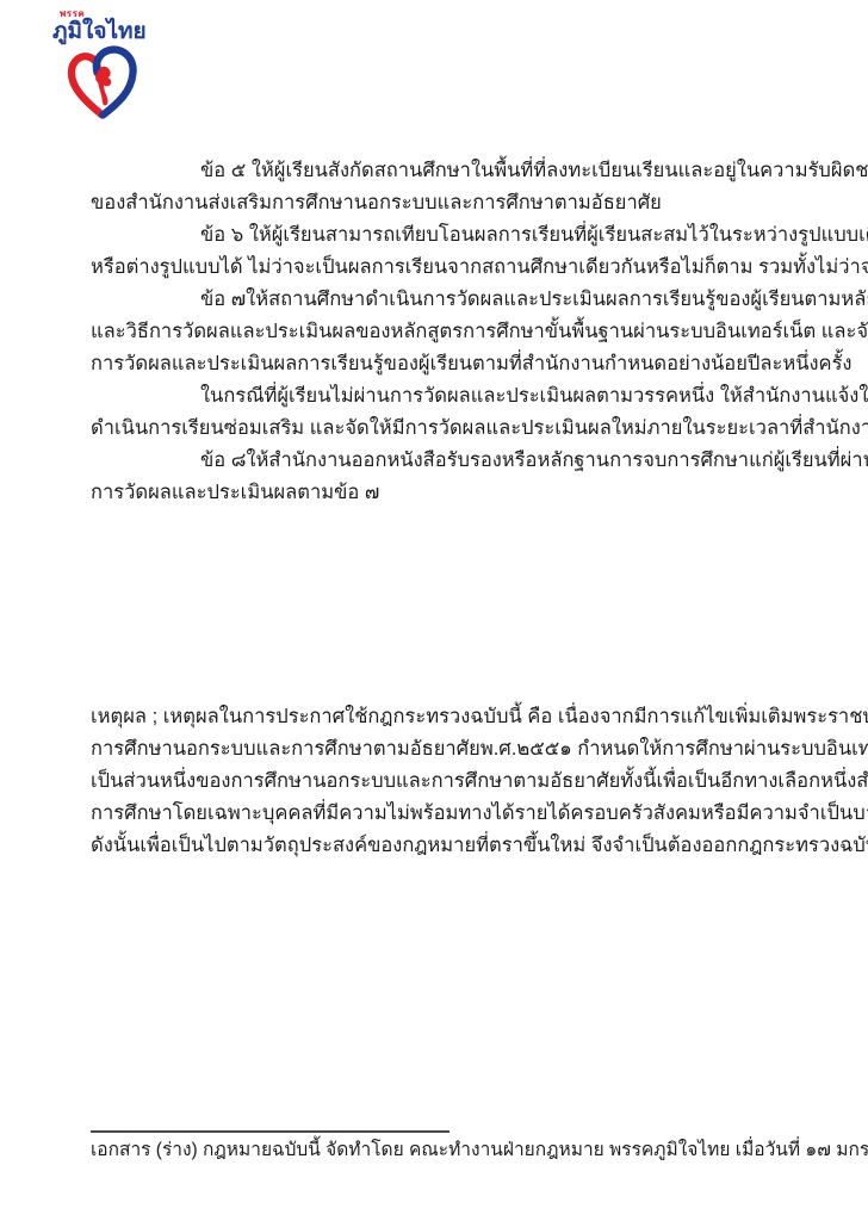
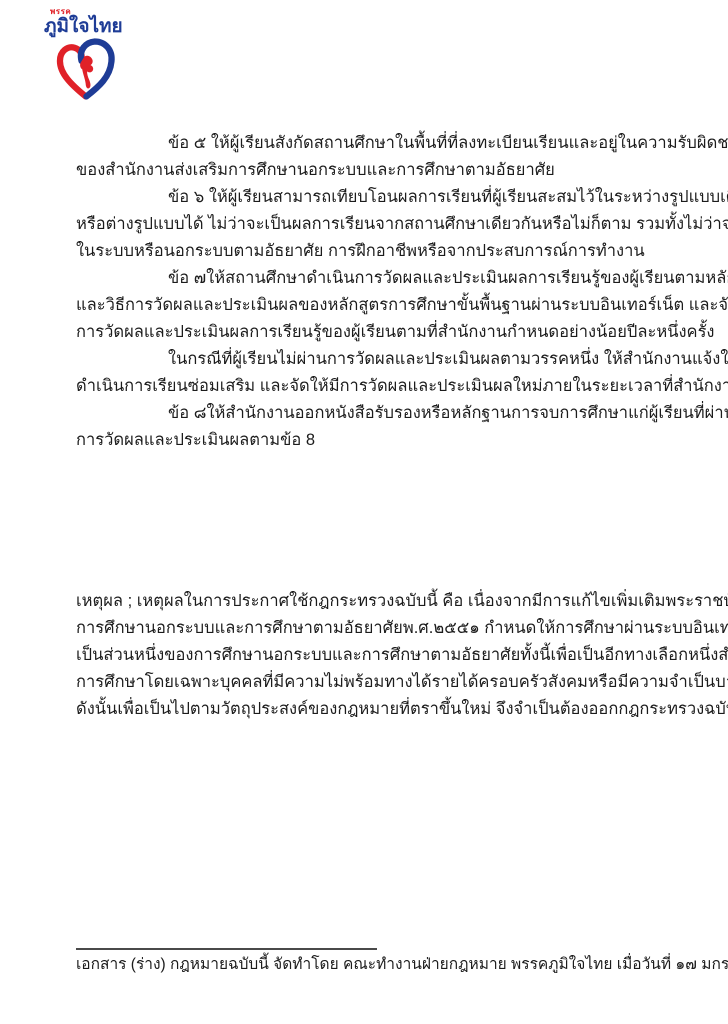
  พรรค
  ภูมิใจไทย
  ข้อ ๕ ให้ผู้เรียนสังกัดสถานศึกษาในพื้นที่ที่ลงทะเบียนเรียนและอยู่ในความรับผิดช
  ของสำนักงานส่งเสริมการศึกษานอกระบบและการศึกษาตามอัธยาศัย
  ข้อ ๖ ให้ผู้เรียนสามารถเทียบโอนผลการเรียนที่ผู้เรียนสะสมไว้ในระหว่างรูปแบบเ
  หรือต่างรูปแบบได้ ไม่ว่าจะเป็นผลการเรียนจากสถานศึกษาเดียวกันหรือไม่ก็ตาม รวมทั้งไม่ว่าจ
+ ในระบบหรือนอกระบบตามอัธยาศัย การฝึกอาชีพหรือจากประสบการณ์การทำงาน
  ข้อ ๗ให้สถานศึกษาดำเนินการวัดผลและประเมินผลการเรียนรู้ของผู้เรียนตามหลั
  และวิธีการวัดผลและประเมินผลของหลักสูตรการศึกษาขั้นพื้นฐานผ่านระบบอินเทอร์เน็ต และจั
  การวัดผลและประเมินผลการเรียนรู้ของผู้เรียนตามที่สำนักงานกำหนดอย่างน้อยปีละหนึ่งครั้ง
  ในกรณีที่ผู้เรียนไม่ผ่านการวัดผลและประเมินผลตามวรรคหนึ่ง ให้สำนักงานแจ้งใ
  ดำเนินการเรียนซ่อมเสริม และจัดให้มีการวัดผลและประเมินผลใหม่ภายในระยะเวลาที่สำนักงา
  ข้อ ๘ให้สำนักงานออกหนังสือรับรองหรือหลักฐานการจบการศึกษาแก่ผู้เรียนที่ผ่า
- การวัดผลและประเมินผลตามข้อ ๗
+ การวัดผลและประเมินผลตามข้อ 8
  เหตุผล ; เหตุผลในการประกาศใช้กฎกระทรวงฉบับนี้ คือ เนื่องจากมีการแก้ไขเพิ่มเติมพระราช
  การศึกษานอกระบบและการศึกษาตามอัธยาศัยพ.ศ.๒๕๕๑ กำหนดให้การศึกษาผ่านระบบอินเท
  เป็นส่วนหนึ่งของการศึกษานอกระบบและการศึกษาตามอัธยาศัยทั้งนี้เพื่อเป็นอีกทางเลือกหนึ่ง
  การศึกษาโดยเฉพาะบุคคลที่มีความไม่พร้อมทางได้รายได้ครอบครัวสังคมหรือมีความจำเป็นบ
  ดังนั้นเพื่อเป็นไปตามวัตถุประสงค์ของกฎหมายที่ตราขึ้นใหม่ จึงจำเป็นต้องออกกฎกระทรวงฉบั
  เอกสาร (ร่าง) กฎหมายฉบับนี้ จัดทำโดย คณะทำงานฝ่ายกฎหมาย พรรคภูมิใจไทย เมื่อวันที่ ๑๗ มกร
